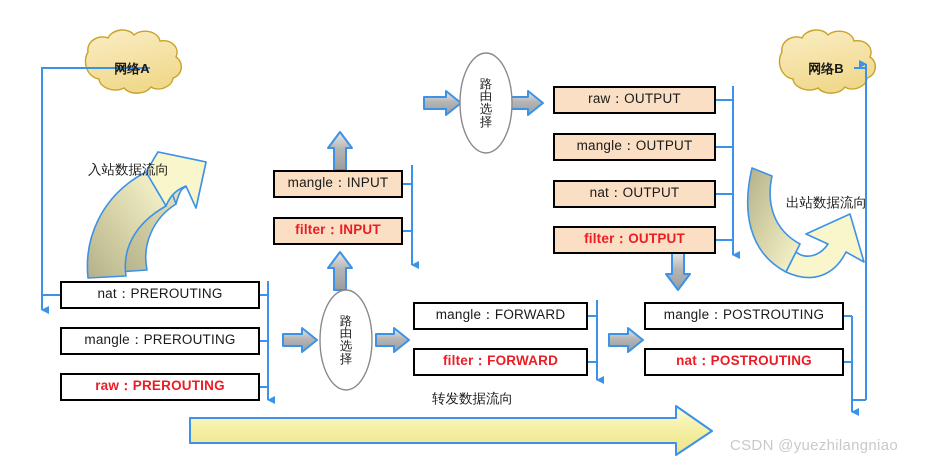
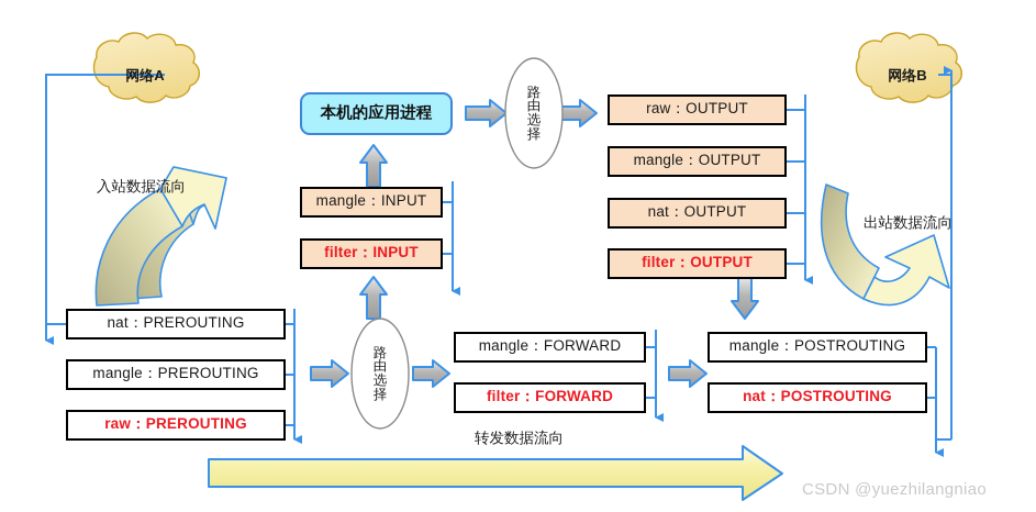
  网络A
  网络B
+ 本机的应用进程
  路
  由
  选
  择
  路
  由
  选
  择
  nat：PREROUTING
  mangle：PREROUTING
  raw：PREROUTING
  mangle：INPUT
  filter：INPUT
  raw：OUTPUT
  mangle：OUTPUT
  nat：OUTPUT
  filter：OUTPUT
  mangle：FORWARD
  filter：FORWARD
  mangle：POSTROUTING
  nat：POSTROUTING
  入站数据流向
  出站数据流向
  转发数据流向
  CSDN @yuezhilangniao
